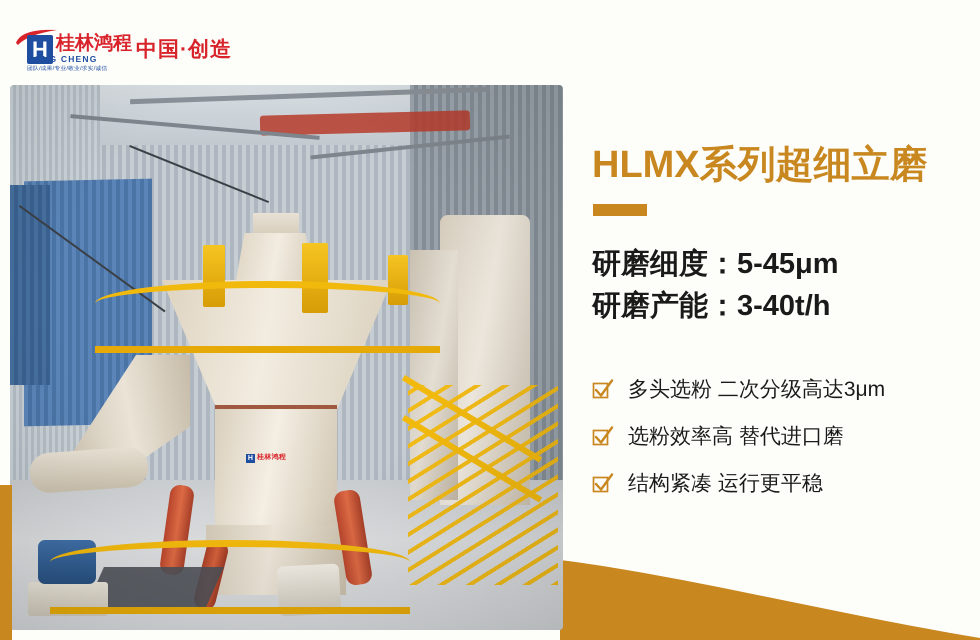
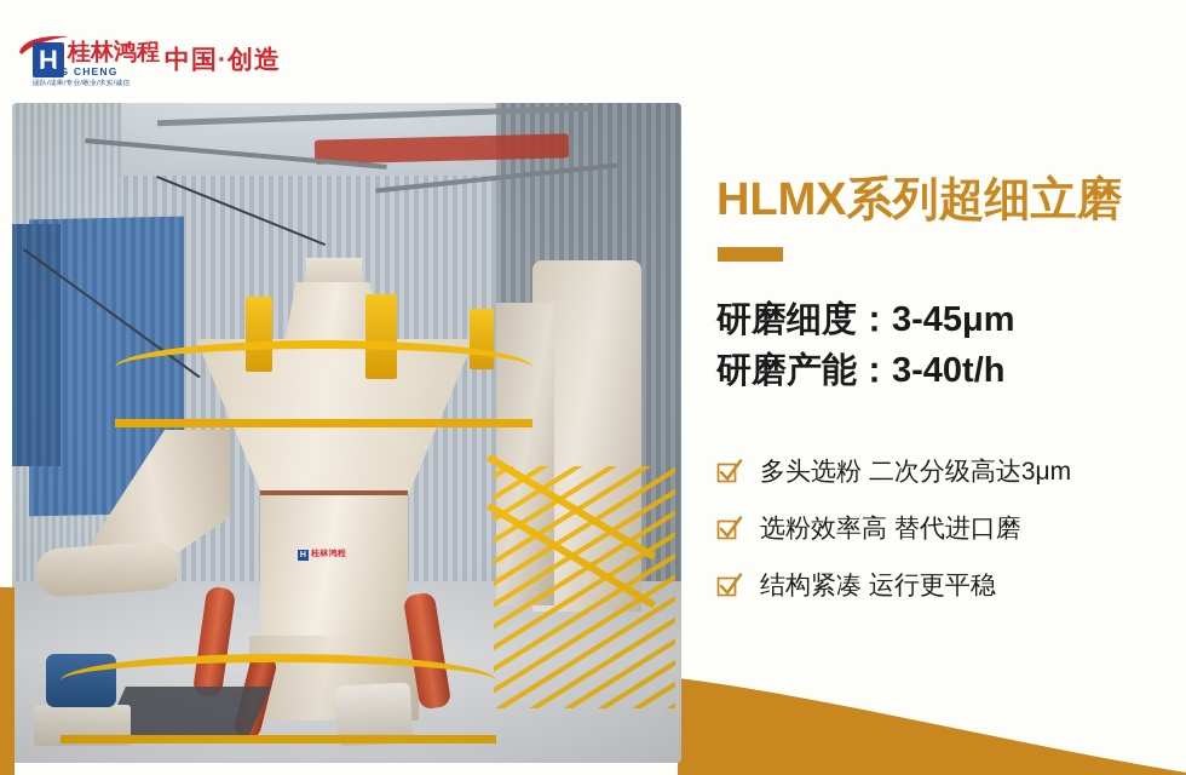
  H
  桂林鸿程
  HONG CHENG
  中国·创造
  HLMX系列超细立磨
- 研磨细度：5-45μm
+ 研磨细度：3-45μm
  研磨产能：3-40t/h
  多头选粉 二次分级高达3μm
  选粉效率高 替代进口磨
  结构紧凑 运行更平稳
